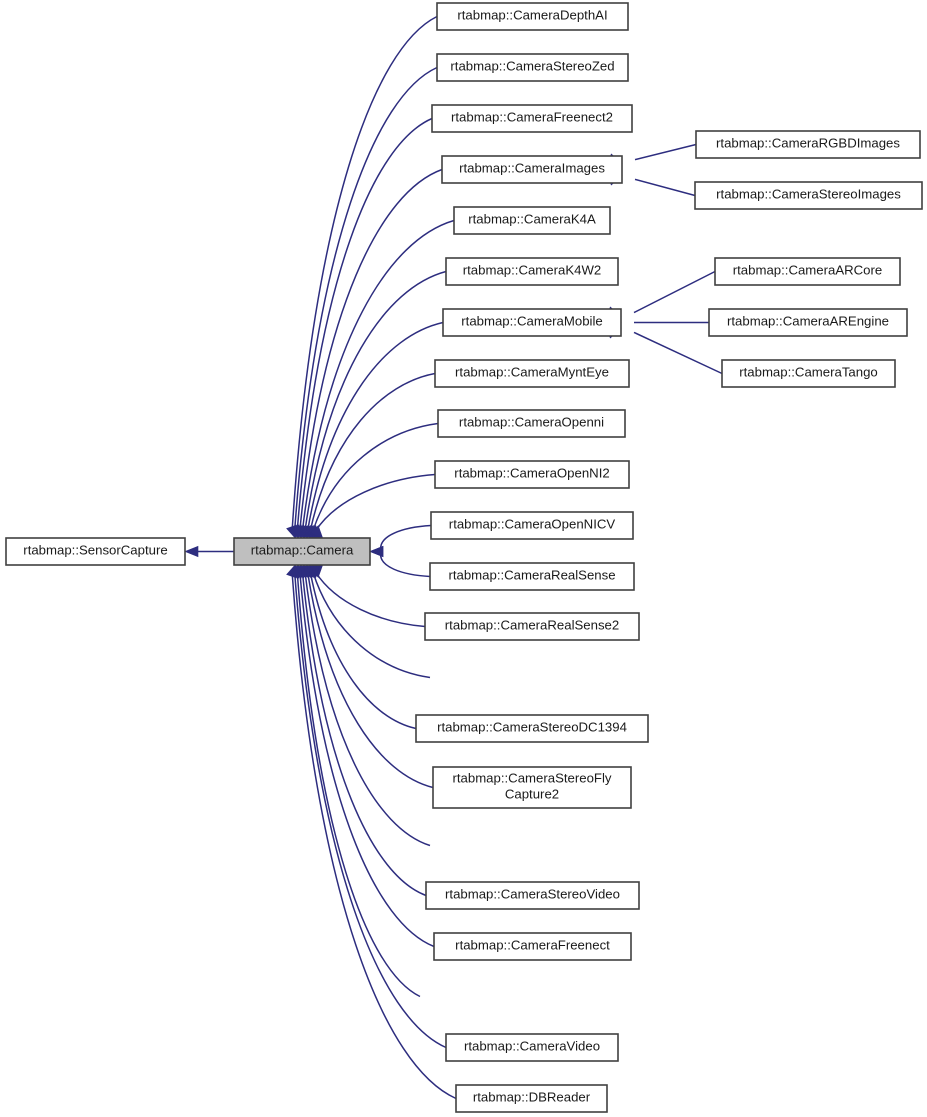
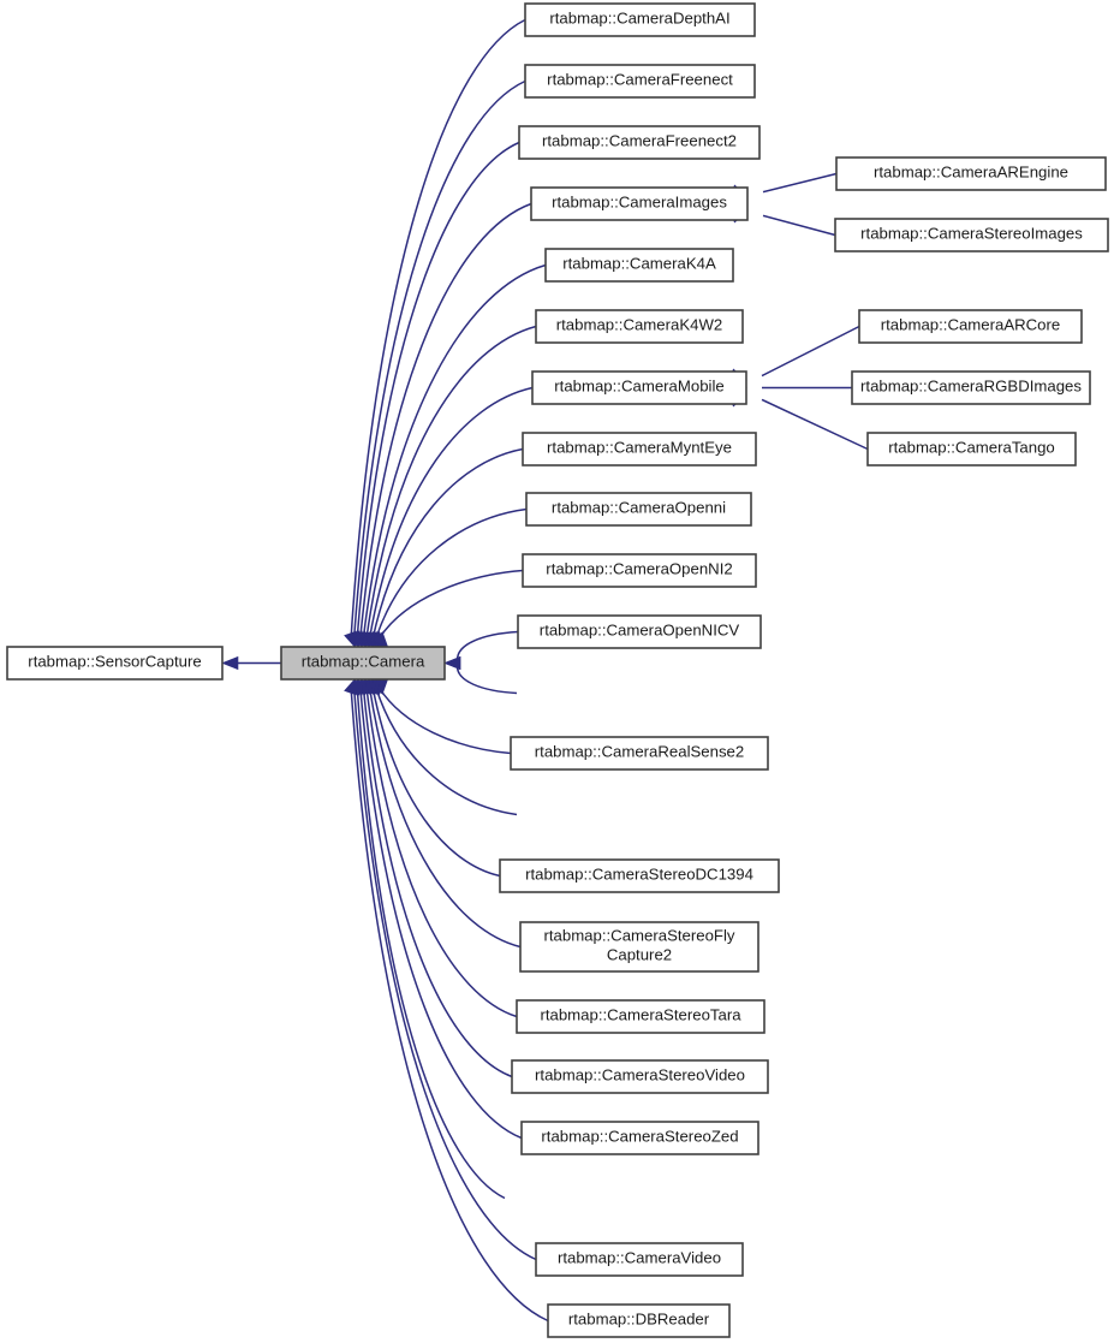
  rtabmap::SensorCapture
  rtabmap::Camera
  rtabmap::CameraDepthAI
- rtabmap::CameraStereoZed
+ rtabmap::CameraFreenect
  rtabmap::CameraFreenect2
  rtabmap::CameraImages
  rtabmap::CameraK4A
  rtabmap::CameraK4W2
  rtabmap::CameraMobile
  rtabmap::CameraMyntEye
  rtabmap::CameraOpenni
  rtabmap::CameraOpenNI2
  rtabmap::CameraOpenNICV
- rtabmap::CameraRealSense
  rtabmap::CameraRealSense2
  rtabmap::CameraStereoDC1394
  rtabmap::CameraStereoFly Capture2
+ rtabmap::CameraStereoTara
  rtabmap::CameraStereoVideo
- rtabmap::CameraFreenect
+ rtabmap::CameraStereoZed
  rtabmap::CameraVideo
  rtabmap::DBReader
- rtabmap::CameraRGBDImages
+ rtabmap::CameraAREngine
  rtabmap::CameraStereoImages
  rtabmap::CameraARCore
- rtabmap::CameraAREngine
+ rtabmap::CameraRGBDImages
  rtabmap::CameraTango
